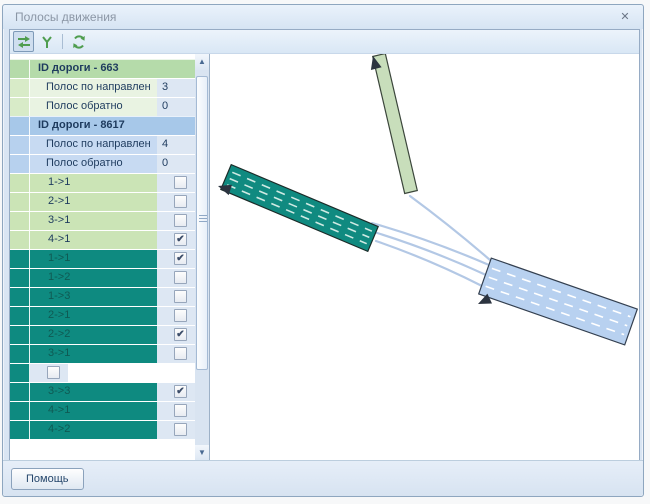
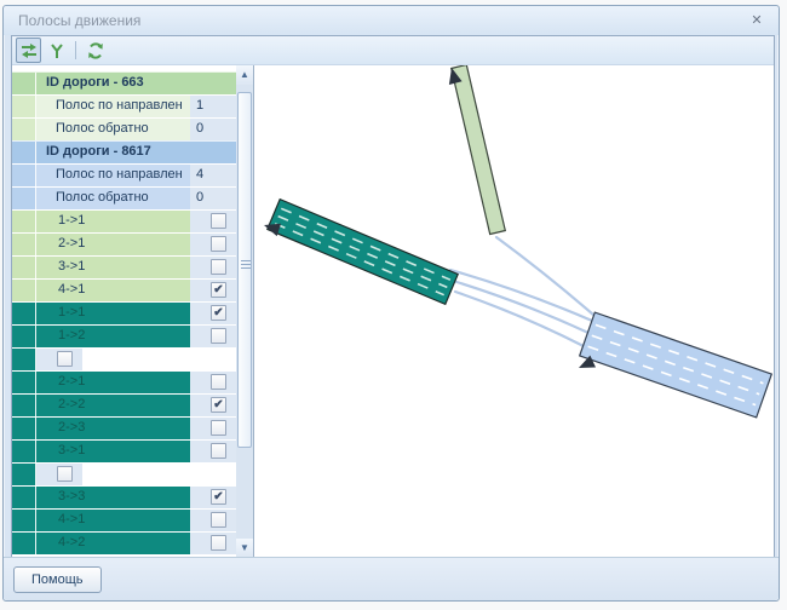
  Полосы движения
  ✕
  ID дороги - 663
  Полос по направлен
- 3
+ 1
  Полос обратно
  0
  ID дороги - 8617
  Полос по направлен
  4
  Полос обратно
  0
  1->1
  2->1
  3->1
  4->1
  ✔
  1->1
  ✔
  1->2
- 1->3
  2->1
  2->2
  ✔
+ 2->3
  3->1
  3->3
  ✔
  4->1
  4->2
  ▲
  ▼
  Помощь
